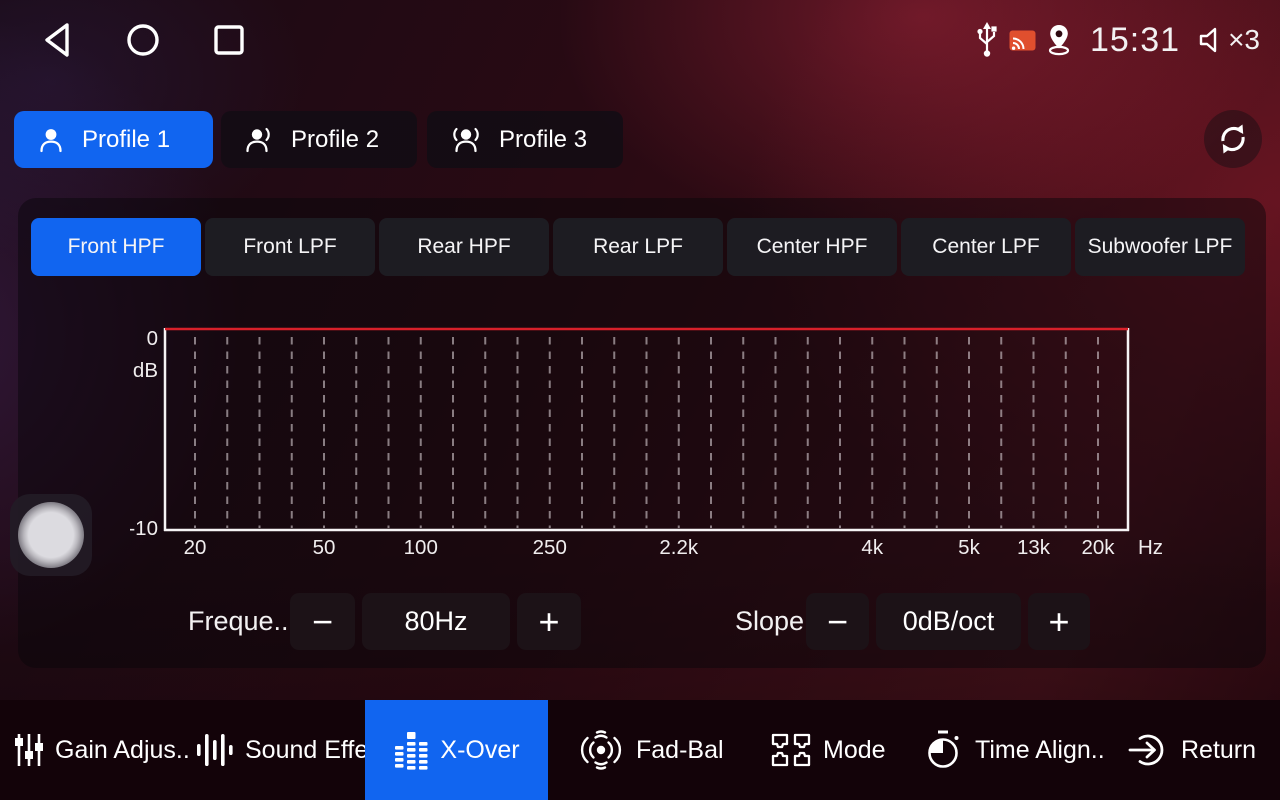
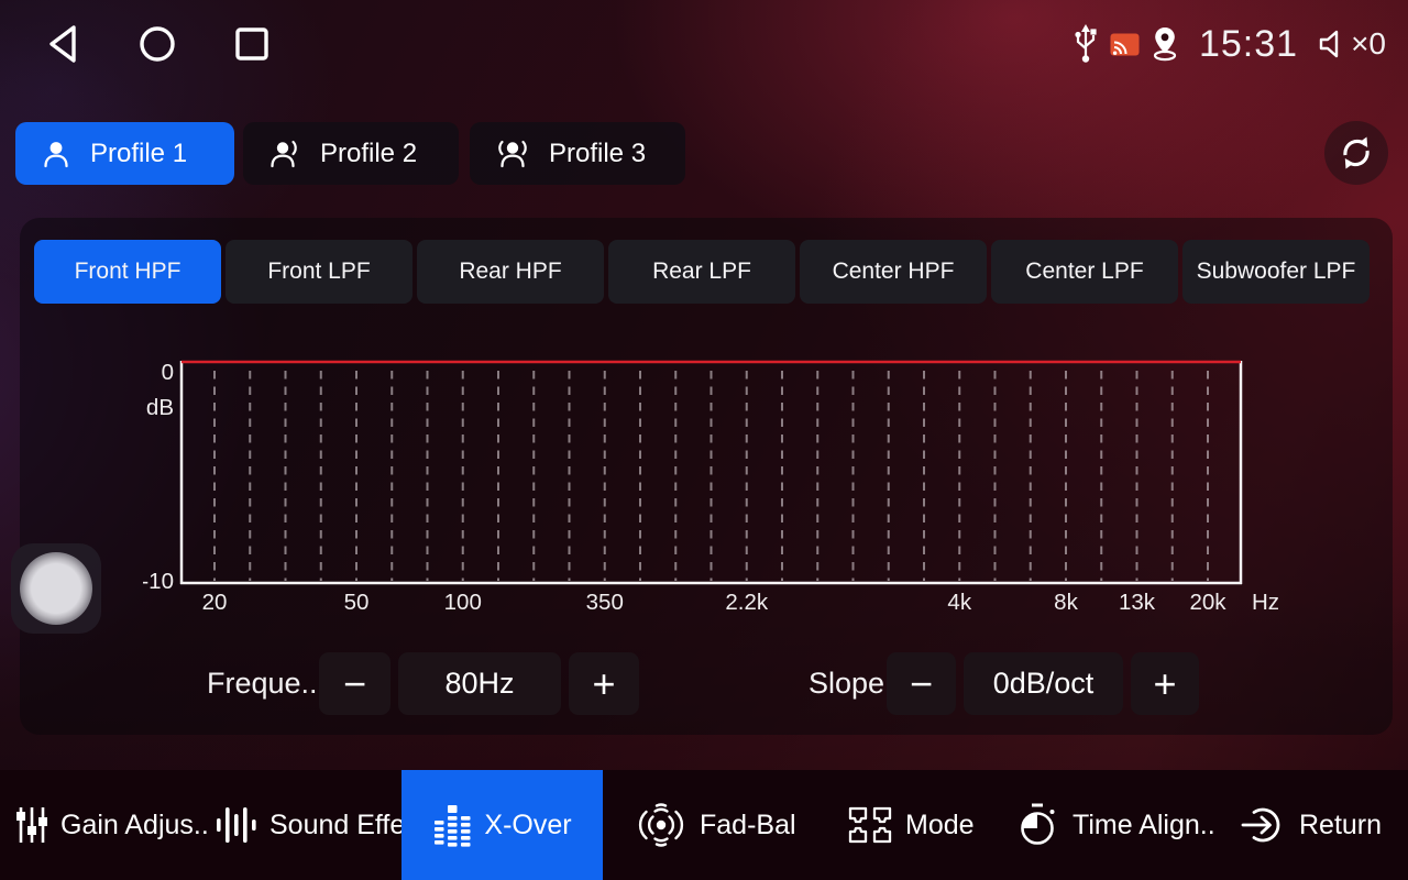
  15:31
- ×3
+ ×0
  Profile 1
  Profile 2
  Profile 3
  Front HPF
  Front LPF
  Rear HPF
  Rear LPF
  Center HPF
  Center LPF
  Subwoofer LPF
  20
  50
  100
- 250
+ 350
  2.2k
  4k
- 5k
+ 8k
  13k
  20k
  Hz
  0
  dB
  -10
  Freque..
  −
  80Hz
  +
  Slope
  −
  0dB/oct
  +
  Gain Adjus..
  Sound Effe
  X-Over
  Fad-Bal
  Mode
  Time Align..
  Return
